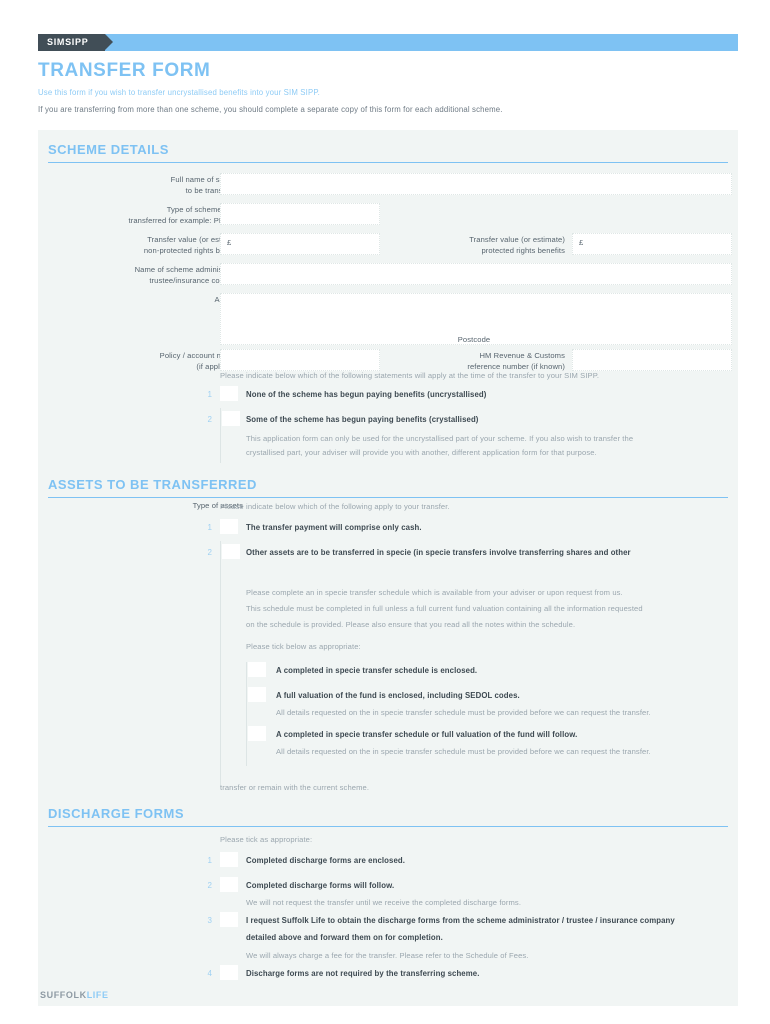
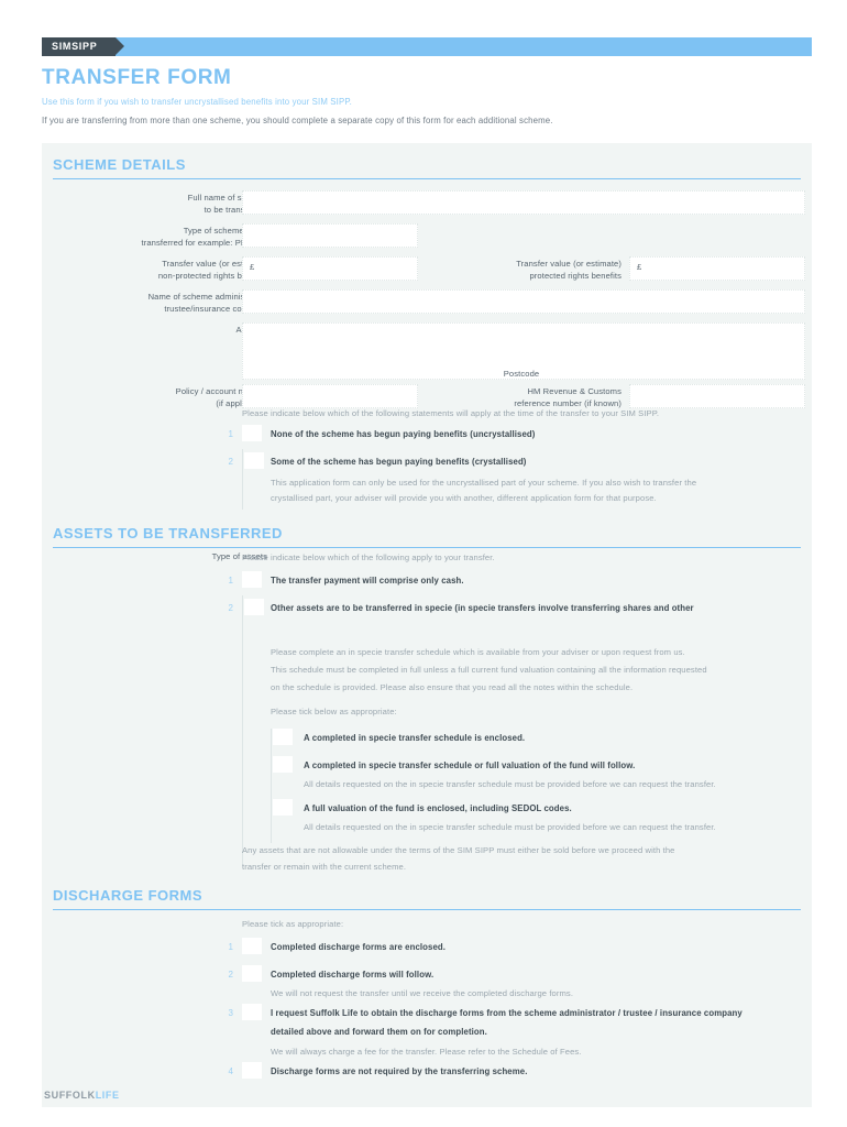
  SIMSIPP
  TRANSFER FORM
  Use this form if you wish to transfer uncrystallised benefits into your SIM SIPP.
  If you are transferring from more than one scheme, you should complete a separate copy of this form for each additional scheme.
  SCHEME DETAILS
  transferred for example: P
  Transfer value (or es
  non-protected rights b
  £
  Transfer value (or estimate)
  protected rights benefits
  £
  trustee/insurance co
  Postcode
  Policy / account n
  HM Revenue & Customs
  reference number (if known)
  Please indicate below which of the following statements will apply at the time of the transfer to your SIM SIPP.
  1
  None of the scheme has begun paying benefits (uncrystallised)
  2
  Some of the scheme has begun paying benefits (crystallised)
  This application form can only be used for the uncrystallised part of your scheme. If you also wish to transfer the
  crystallised part, your adviser will provide you with another, different application form for that purpose.
  ASSETS TO BE TRANSFERRED
  Type of assets
  Please indicate below which of the following apply to your transfer.
  1
  The transfer payment will comprise only cash.
  2
  Other assets are to be transferred in specie (in specie transfers involve transferring shares and other
  Please complete an in specie transfer schedule which is available from your adviser or upon request from us.
  This schedule must be completed in full unless a full current fund valuation containing all the information requested
  on the schedule is provided. Please also ensure that you read all the notes within the schedule.
  Please tick below as appropriate:
  A completed in specie transfer schedule is enclosed.
- A full valuation of the fund is enclosed, including SEDOL codes.
+ A completed in specie transfer schedule or full valuation of the fund will follow.
  All details requested on the in specie transfer schedule must be provided before we can request the transfer.
- A completed in specie transfer schedule or full valuation of the fund will follow.
+ A full valuation of the fund is enclosed, including SEDOL codes.
  All details requested on the in specie transfer schedule must be provided before we can request the transfer.
+ Any assets that are not allowable under the terms of the SIM SIPP must either be sold before we proceed with the
  transfer or remain with the current scheme.
  DISCHARGE FORMS
  Please tick as appropriate:
  1
  Completed discharge forms are enclosed.
  2
  Completed discharge forms will follow.
  We will not request the transfer until we receive the completed discharge forms.
  3
  I request Suffolk Life to obtain the discharge forms from the scheme administrator / trustee / insurance company
  detailed above and forward them on for completion.
  We will always charge a fee for the transfer. Please refer to the Schedule of Fees.
  4
  Discharge forms are not required by the transferring scheme.
  SUFFOLKLIFE
